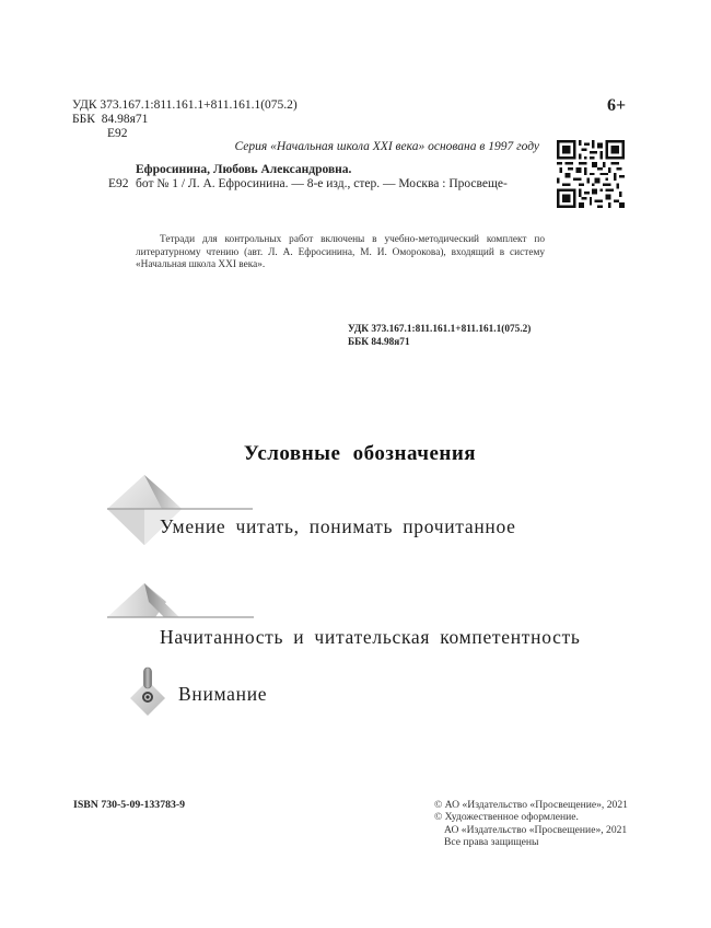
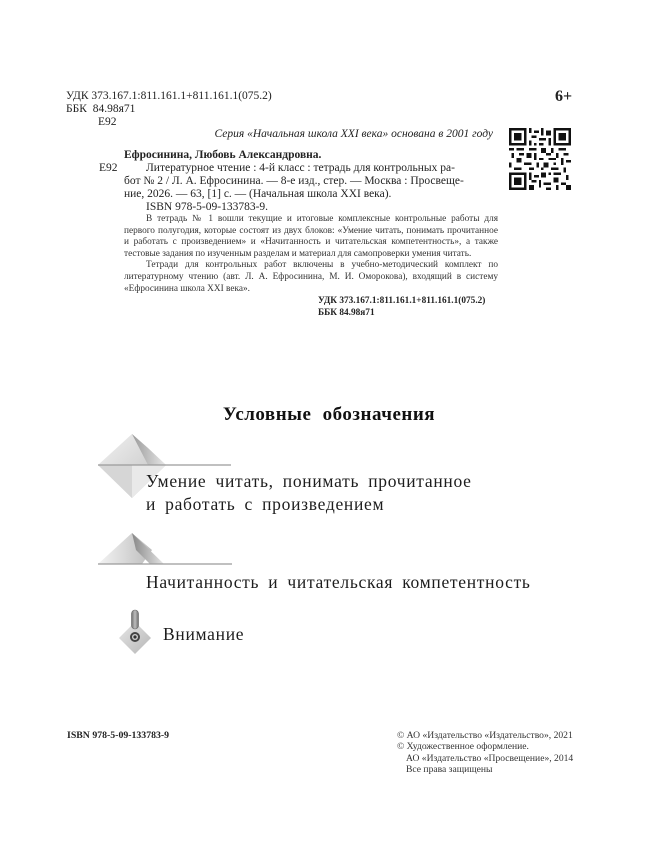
  УДК 373.167.1:811.161.1+811.161.1(075.2)
  ББК 84.98я71
  Е92
  6+
- Серия «Начальная школа XXI века» основана в 1997 году
+ Серия «Начальная школа XXI века» основана в 2001 году
  Ефросинина, Любовь Александровна.
  Е92
+ Литературное чтение : 4-й класс : тетрадь для контрольных ра-
- бот № 1 / Л. А. Ефросинина. — 8-е изд., стер. — Москва : Просвеще-
+ бот № 2 / Л. А. Ефросинина. — 8-е изд., стер. — Москва : Просвеще-
+ ние, 2026. — 63, [1] с. — (Начальная школа XXI века).
+ ISBN 978-5-09-133783-9.
+ В тетрадь № 1 вошли текущие и итоговые комплексные контрольные работы для первого полугодия, которые состоят из двух блоков: «Умение читать, понимать прочитанное и работать с произведением» и «Начитанность и читательская компетентность», а также тестовые задания по изученным разделам и материал для самопроверки умения читать.
- Тетради для контрольных работ включены в учебно-методический комплект по литературному чтению (авт. Л. А. Ефросинина, М. И. Оморокова), входящий в систему «Начальная школа XXI века».
+ Тетради для контрольных работ включены в учебно-методический комплект по литературному чтению (авт. Л. А. Ефросинина, М. И. Оморокова), входящий в систему «Ефросинина школа XXI века».
  УДК 373.167.1:811.161.1+811.161.1(075.2)
  ББК 84.98я71
  Условные обозначения
  Умение читать, понимать прочитанное
+ и работать с произведением
  Начитанность и читательская компетентность
  Внимание
- ISBN 730-5-09-133783-9
+ ISBN 978-5-09-133783-9
- © АО «Издательство «Просвещение», 2021
+ © АО «Издательство «Издательство», 2021
  © Художественное оформление.
- АО «Издательство «Просвещение», 2021
+ АО «Издательство «Просвещение», 2014
  Все права защищены
